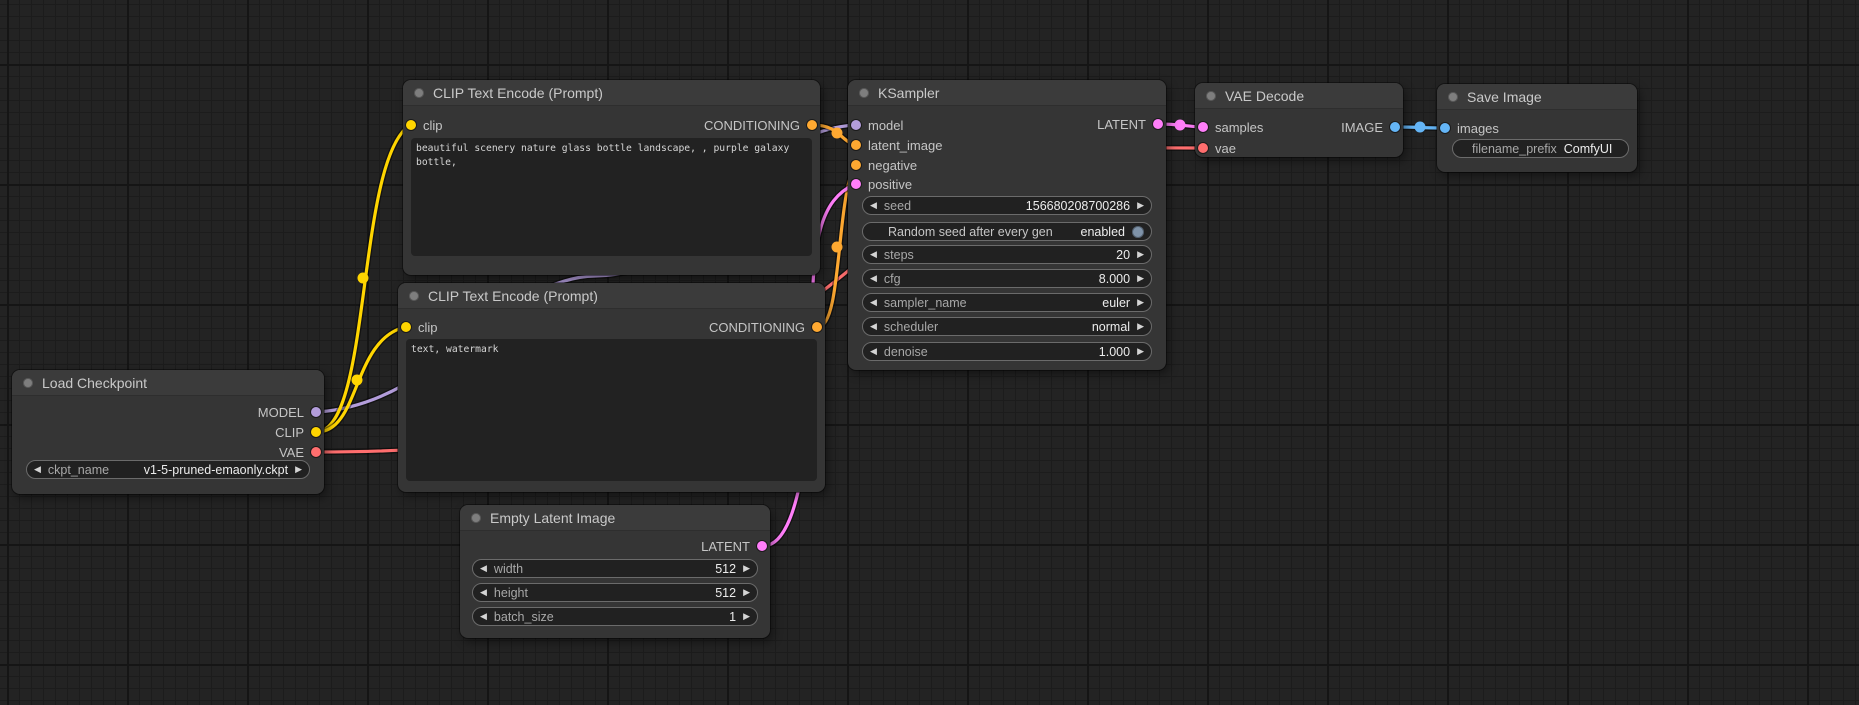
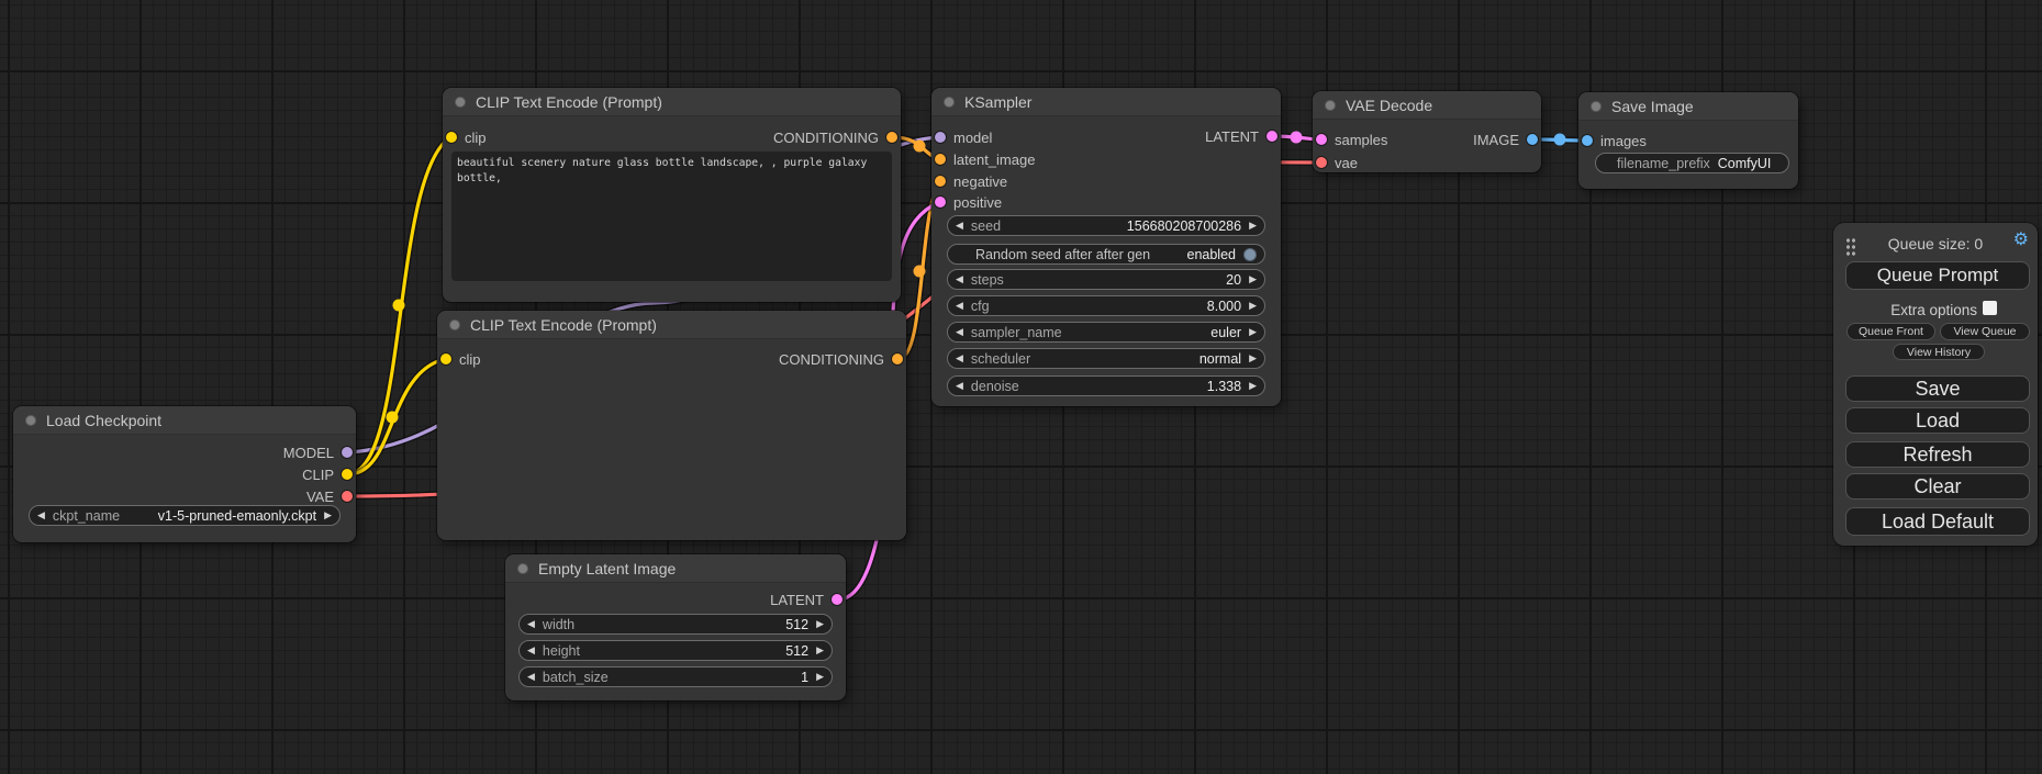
  Load Checkpoint
  MODEL
  CLIP
  VAE
  ◀
  ckpt_name
  v1-5-pruned-emaonly.ckpt
  ▶
  CLIP Text Encode (Prompt)
  clip
  CONDITIONING
  beautiful scenery nature glass bottle landscape, , purple galaxy bottle,
  CLIP Text Encode (Prompt)
  clip
  CONDITIONING
- text, watermark
  Empty Latent Image
  LATENT
  ◀
  width
  512
  ▶
  ◀
  height
  512
  ▶
  ◀
  batch_size
  1
  ▶
  KSampler
  model
  latent_image
  negative
  positive
  LATENT
  ◀
  seed
  156680208700286
  ▶
- Random seed after every gen
+ Random seed after after gen
  enabled
  ◀
  steps
  20
  ▶
  ◀
  cfg
  8.000
  ▶
  ◀
  sampler_name
  euler
  ▶
  ◀
  scheduler
  normal
  ▶
  ◀
  denoise
- 1.000
+ 1.338
  ▶
  VAE Decode
  samples
  vae
  IMAGE
  Save Image
  images
  filename_prefix
  ComfyUI
+ Queue size: 0
+ ⚙
+ Queue Prompt
+ Extra options
+ Queue Front
+ View Queue
+ View History
+ Save
+ Load
+ Refresh
+ Clear
+ Load Default
